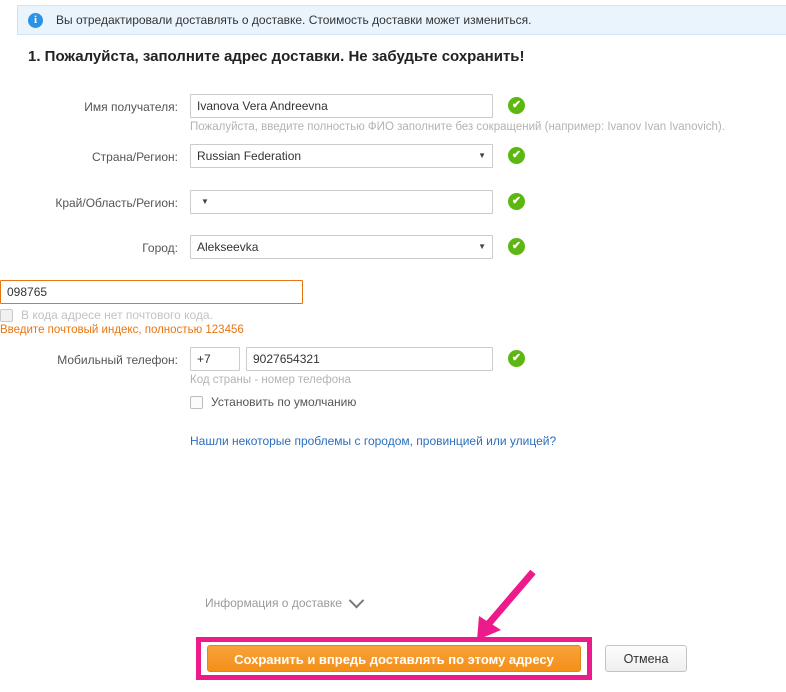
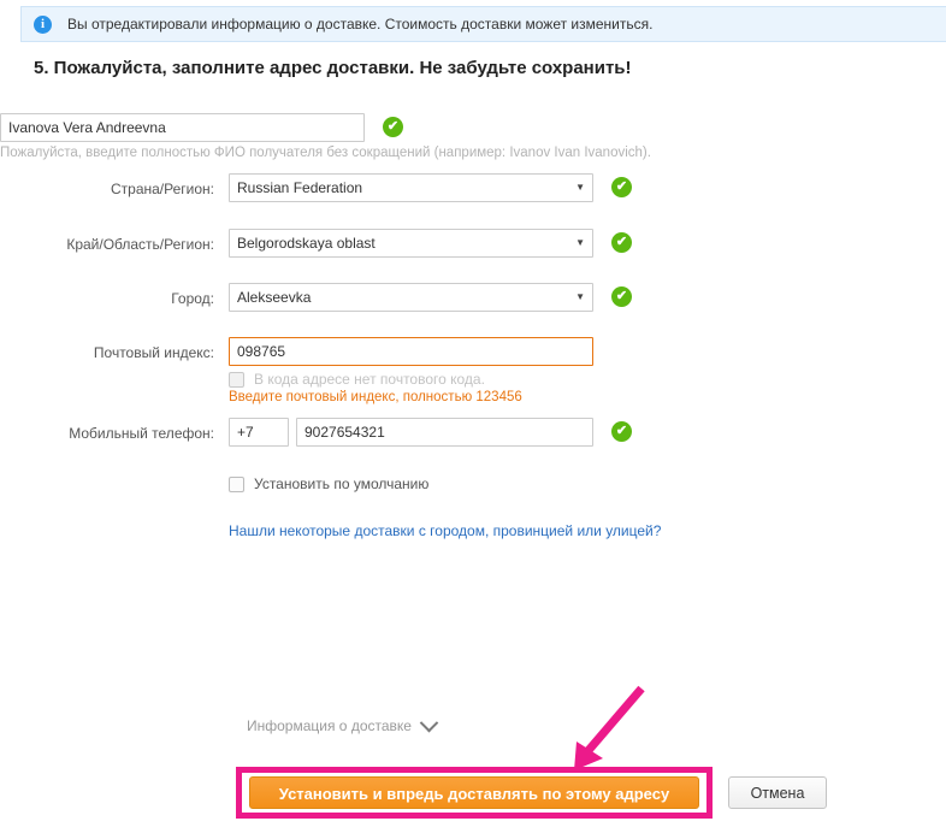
  i
- Вы отредактировали доставлять о доставке. Стоимость доставки может измениться.
+ Вы отредактировали информацию о доставке. Стоимость доставки может измениться.
- 1. Пожалуйста, заполните адрес доставки. Не забудьте сохранить!
+ 5. Пожалуйста, заполните адрес доставки. Не забудьте сохранить!
- Имя получателя:
  Ivanova Vera Andreevna
- Пожалуйста, введите полностью ФИО заполните без сокращений (например: Ivanov Ivan Ivanovich).
+ Пожалуйста, введите полностью ФИО получателя без сокращений (например: Ivanov Ivan Ivanovich).
  ✔
  Страна/Регион:
  Russian Federation
  ▼
  ✔
  Край/Область/Регион:
+ Belgorodskaya oblast
  ▼
  ✔
  Город:
  Alekseevka
  ▼
  ✔
+ Почтовый индекс:
  098765
  В кода адресе нет почтового кода.
  Введите почтовый индекс, полностью 123456
  Мобильный телефон:
  +7
  9027654321
- Код страны - номер телефона
  ✔
  Установить по умолчанию
- Нашли некоторые проблемы с городом, провинцией или улицей?
+ Нашли некоторые доставки с городом, провинцией или улицей?
  Информация о доставке
- Сохранить и впредь доставлять по этому адресу
+ Установить и впредь доставлять по этому адресу
  Отмена
